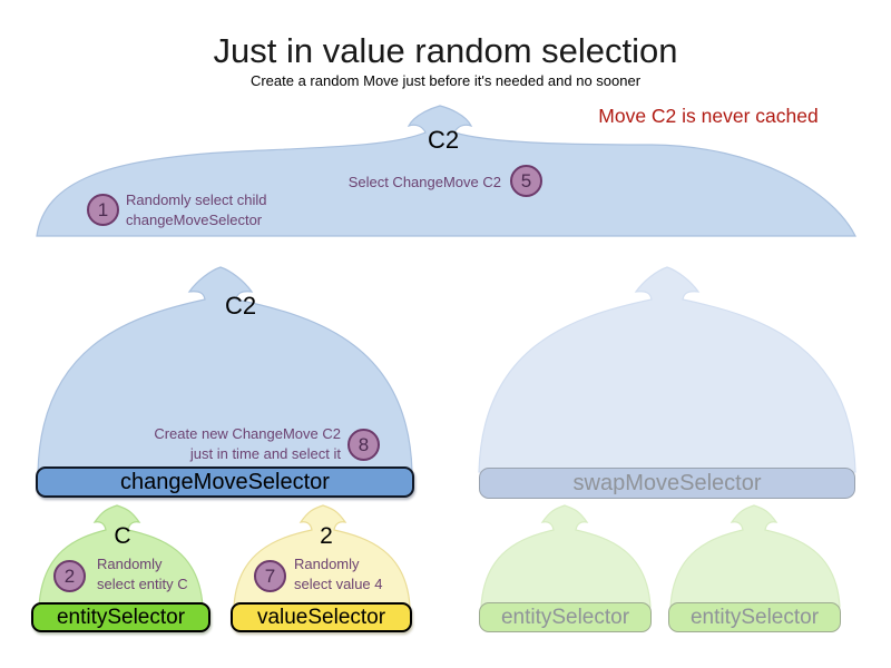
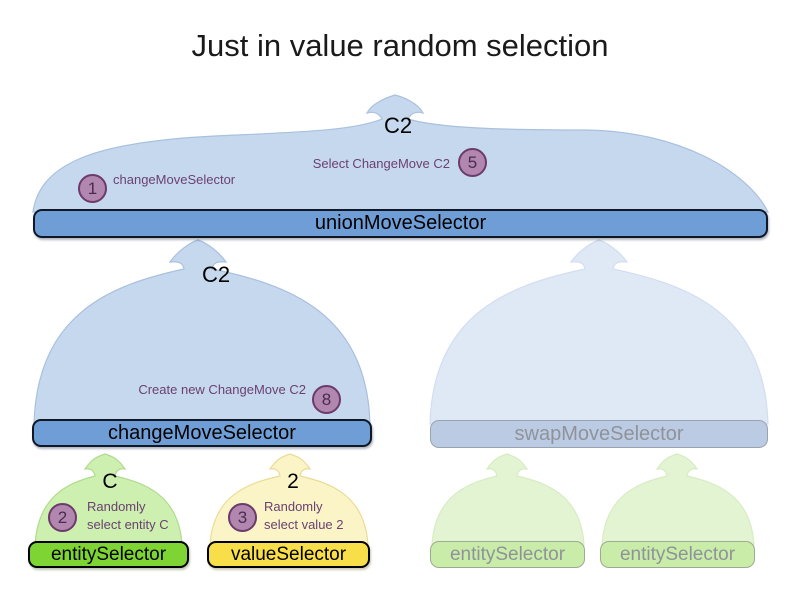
  Just in value random selection
- Create a random Move just before it's needed and no sooner
- Move C2 is never cached
  C2
  C2
  C
  2
  1
  2
- 7
+ 3
  8
  5
- Randomly select child
  changeMoveSelector
  Randomly
  select entity C
  Randomly
- select value 4
+ select value 2
  Create new ChangeMove C2
- just in time and select it
  Select ChangeMove C2
+ unionMoveSelector
  changeMoveSelector
  swapMoveSelector
  entitySelector
  valueSelector
  entitySelector
  entitySelector
